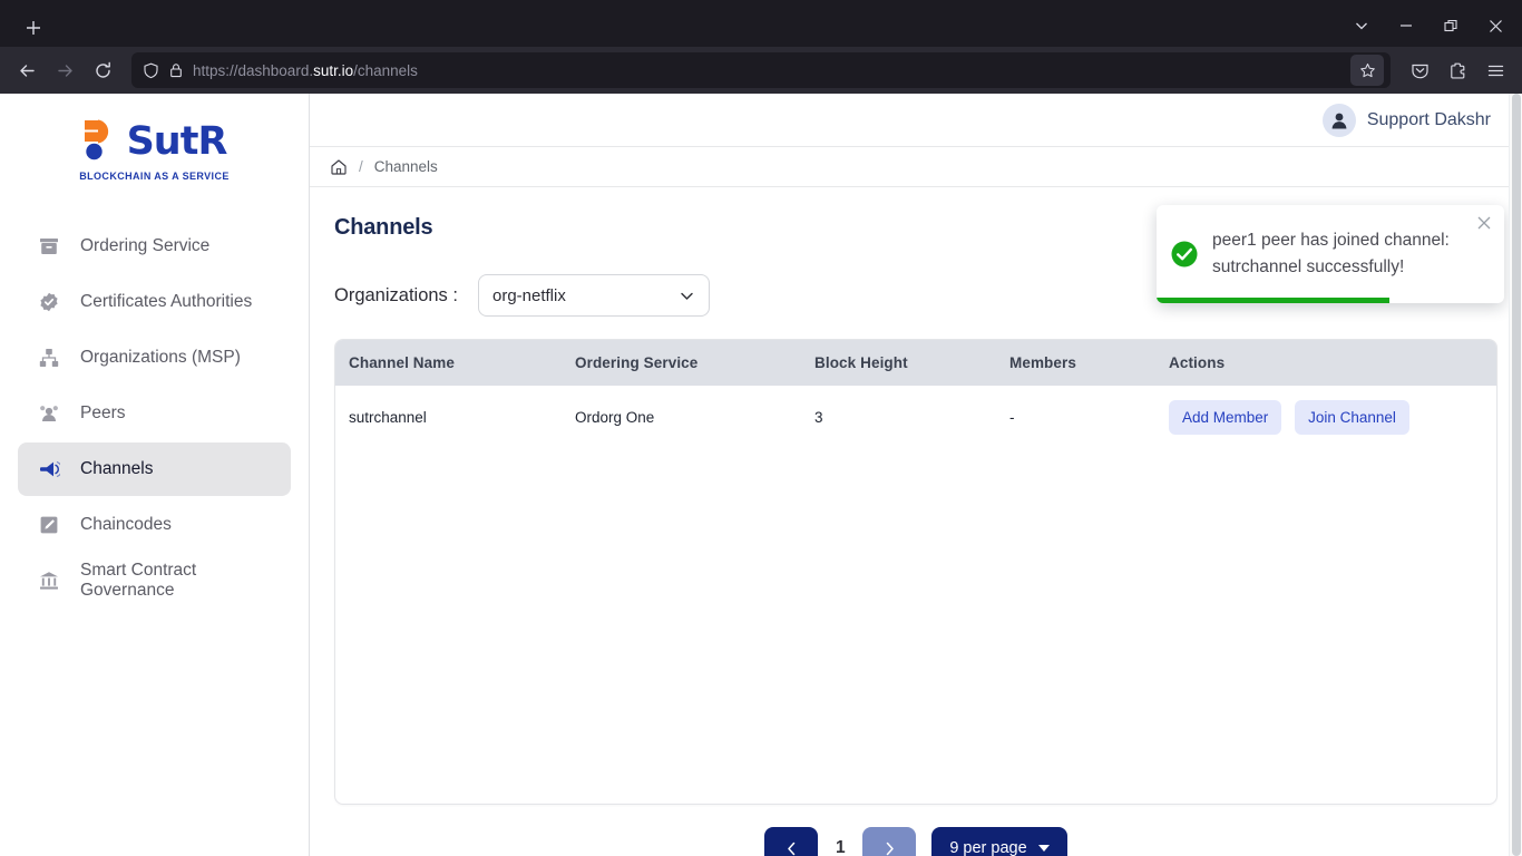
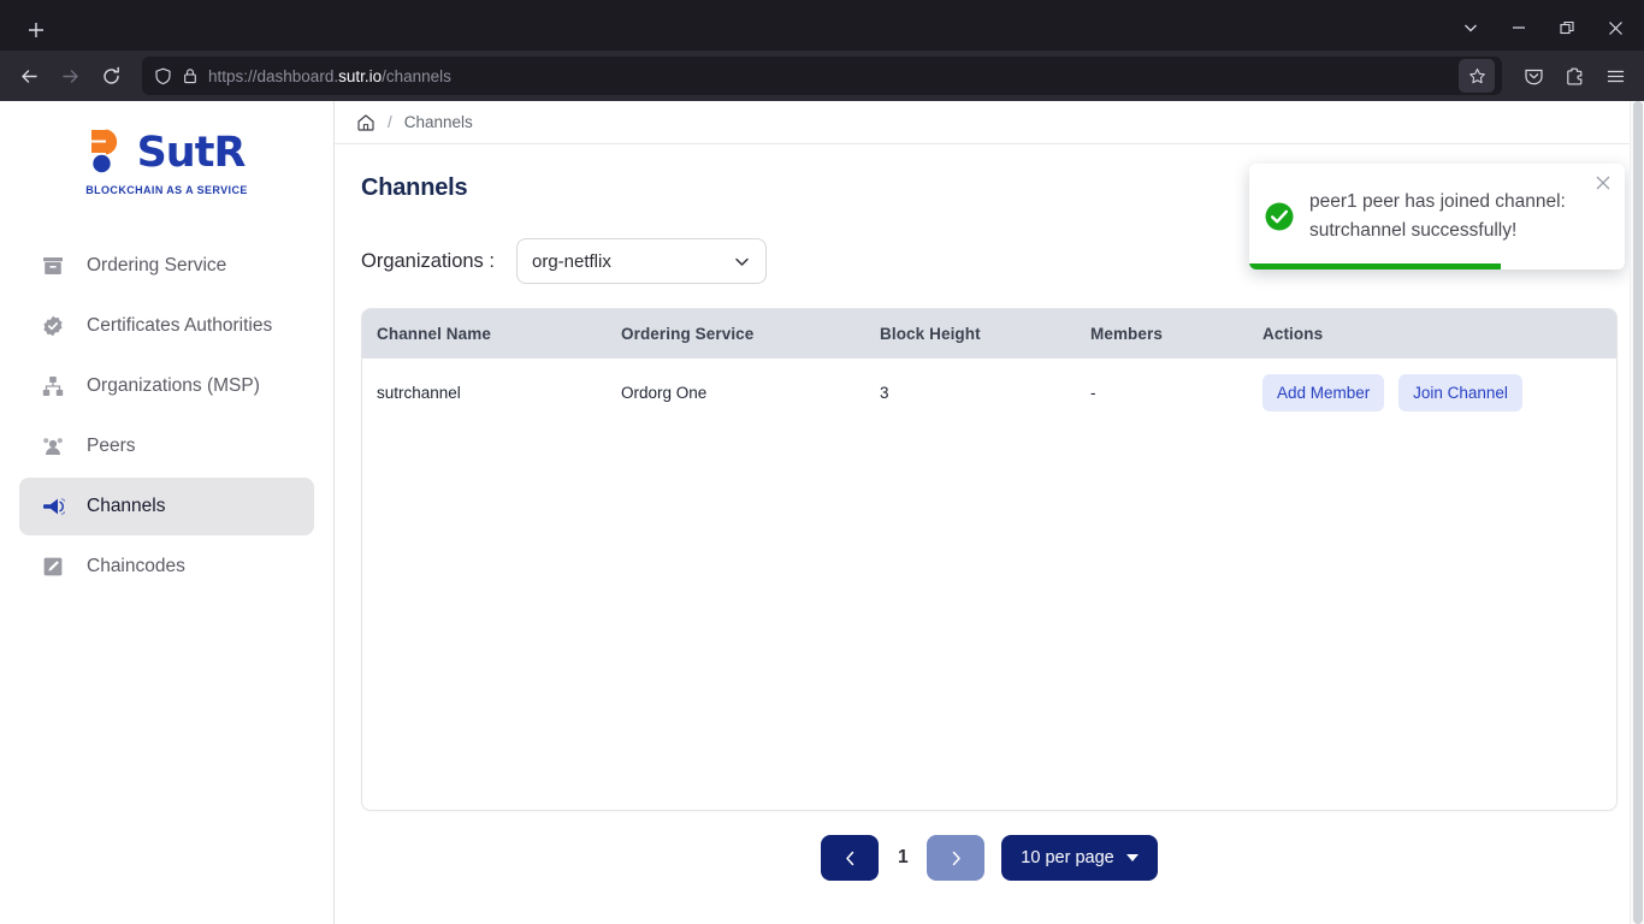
  https://dashboard.sutr.io/channels
  SutR
  BLOCKCHAIN AS A SERVICE
  Ordering Service
  Certificates Authorities
  Organizations (MSP)
  Peers
  Channels
  Chaincodes
- Smart Contract Governance
- Support Dakshr
  /
  Channels
  Channels
  Organizations :
  org-netflix
  Channel Name	Ordering Service	Block Height	Members	Actions
  sutrchannel	Ordorg One	3	-	Add Member Join Channel
  1
- 9 per page
+ 10 per page
  peer1 peer has joined channel: sutrchannel successfully!
